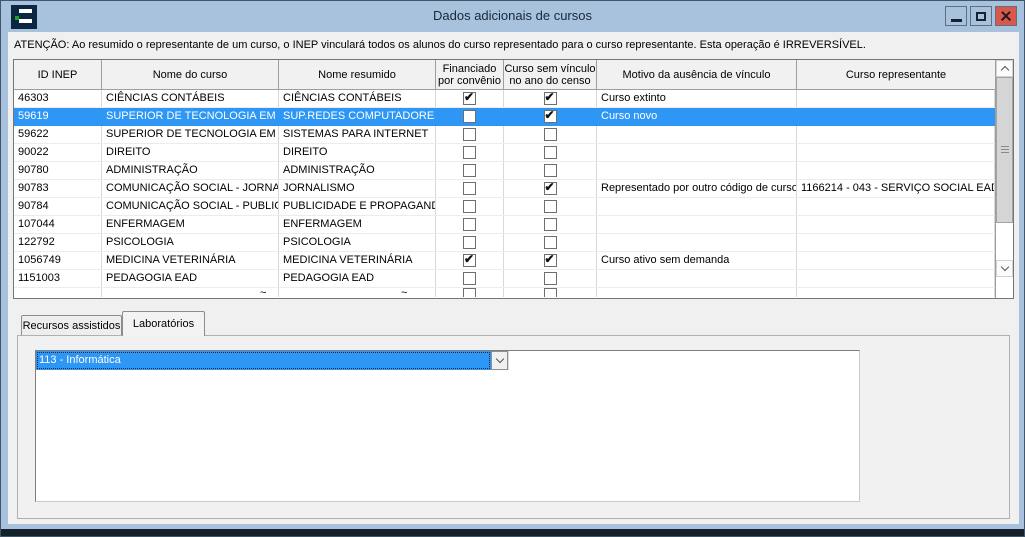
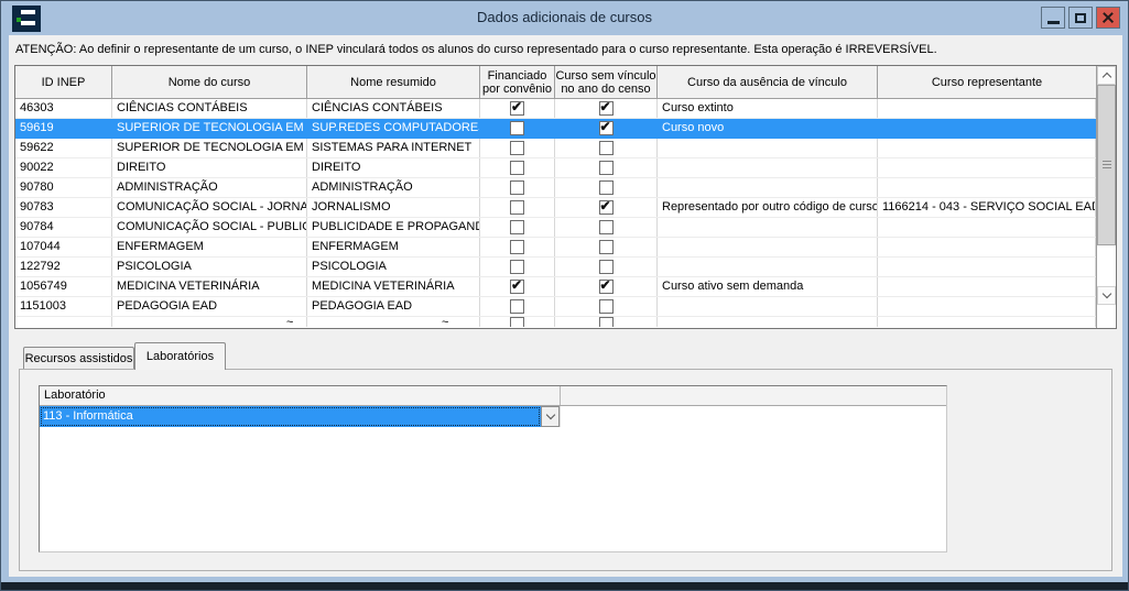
  Dados adicionais de cursos
- ATENÇÃO: Ao resumido o representante de um curso, o INEP vinculará todos os alunos do curso representado para o curso representante. Esta operação é IRREVERSÍVEL.
+ ATENÇÃO: Ao definir o representante de um curso, o INEP vinculará todos os alunos do curso representado para o curso representante. Esta operação é IRREVERSÍVEL.
  ID INEP
  Nome do curso
  Nome resumido
  Financiado
  por convênio
  Curso sem vínculo
  no ano do censo
- Motivo da ausência de vínculo
+ Curso da ausência de vínculo
  Curso representante
  46303
  CIÊNCIAS CONTÁBEIS
  CIÊNCIAS CONTÁBEIS
  Curso extinto
  59619
  SUP.REDES COMPUTADORE
  Curso novo
  59622
  SISTEMAS PARA INTERNET
  90022
  DIREITO
  DIREITO
  90780
  ADMINISTRAÇÃO
  ADMINISTRAÇÃO
  90783
  COMUNICAÇÃO SOCIAL - JORNA
  JORNALISMO
  Representado por outro código de curso
  1166214 - 043 - SERVIÇO SOCIAL EA
  90784
  PUBLICIDADE E PROPAGAND
  107044
  ENFERMAGEM
  ENFERMAGEM
  122792
  PSICOLOGIA
  PSICOLOGIA
  1056749
  MEDICINA VETERINÁRIA
  MEDICINA VETERINÁRIA
  Curso ativo sem demanda
  1151003
  PEDAGOGIA EAD
  PEDAGOGIA EAD
  ~
  ~
  Recursos assistidos
  Laboratórios
+ Laboratório
  113 - Informática
